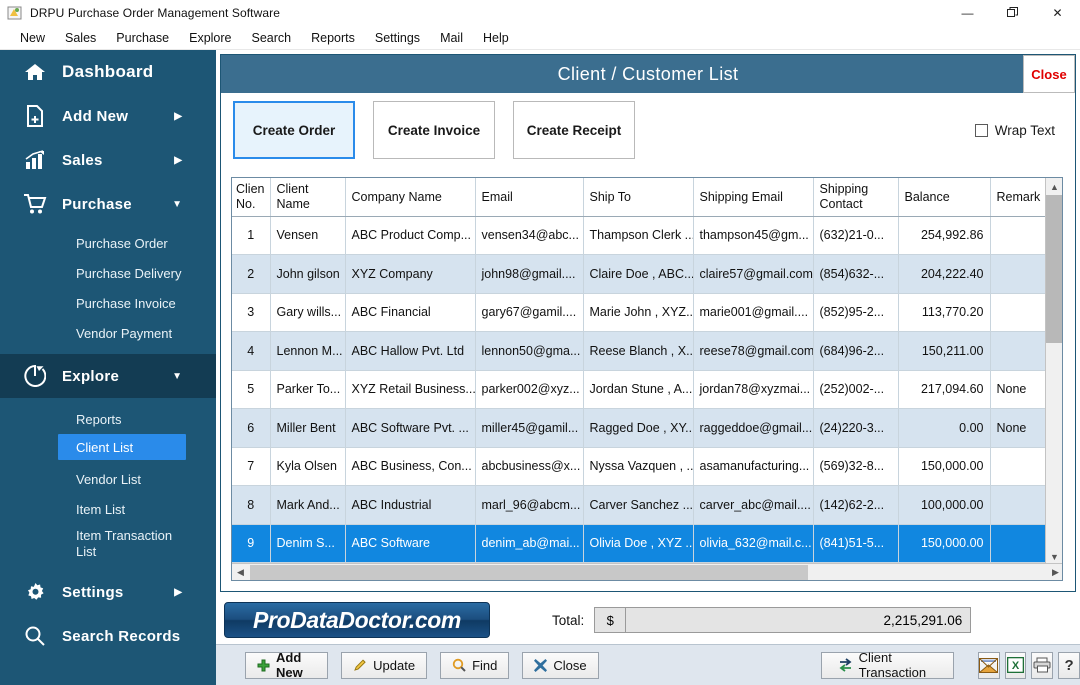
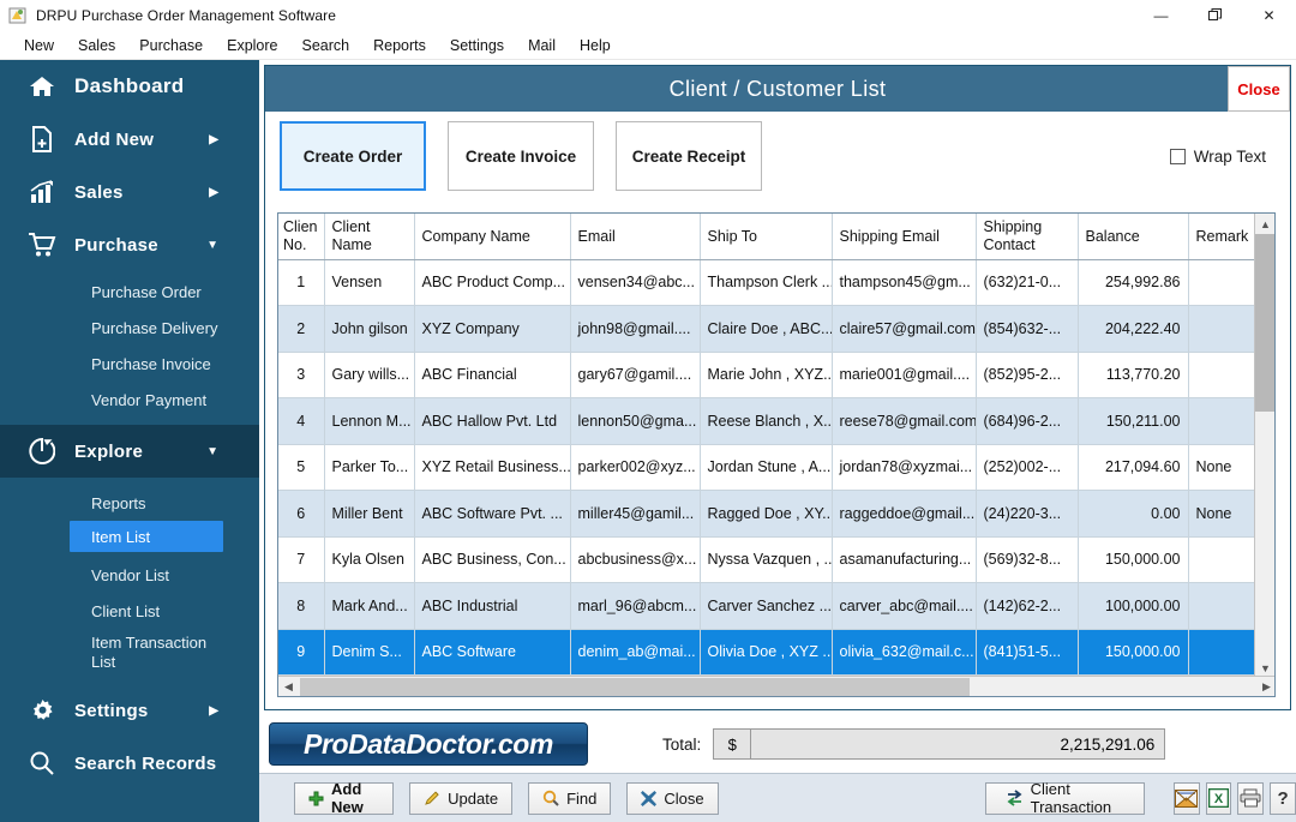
  DRPU Purchase Order Management Software
  —
  ✕
  New
  Sales
  Purchase
  Explore
  Search
  Reports
  Settings
  Mail
  Help
  Dashboard
  Add New
  ▶
  Sales
  ▶
  Purchase
  ▼
  Purchase Order
  Purchase Delivery
  Purchase Invoice
  Vendor Payment
  Explore
  ▼
  Reports
- Client List
+ Item List
  Vendor List
- Item List
+ Client List
  Item Transaction List
  Settings
  ▶
  Search Records
  Client / Customer List
  Close
  Create Order
  Create Invoice
  Create Receipt
  Wrap Text
  Clien No.	Client Name	Company Name	Email	Ship To	Shipping Email	Shipping Contact	Balance	Remark
  1	Vensen	ABC Product Comp...	vensen34@abc...	Thampson Clerk ..	thampson45@gm...	(632)21-0...	254,992.86
  2	John gilson	XYZ Company	john98@gmail....	Claire Doe , ABC..	claire57@gmail.com	(854)632-...	204,222.40
  3	Gary wills...	ABC Financial	gary67@gamil....	Marie John , XYZ..	marie001@gmail....	(852)95-2...	113,770.20
  4	Lennon M...	ABC Hallow Pvt. Ltd	lennon50@gma...	Reese Blanch , X..	reese78@gmail.com	(684)96-2...	150,211.00
  5	Parker To...	XYZ Retail Business...	parker002@xyz...	Jordan Stune , A...	jordan78@xyzmai...	(252)002-...	217,094.60	None
  6	Miller Bent	ABC Software Pvt. ...	miller45@gamil...	Ragged Doe , XY..	raggeddoe@gmail...	(24)220-3...	0.00	None
  7	Kyla Olsen	ABC Business, Con...	abcbusiness@x...	Nyssa Vazquen , ..	asamanufacturing...	(569)32-8...	150,000.00
  8	Mark And...	ABC Industrial	marl_96@abcm...	Carver Sanchez ...	carver_abc@mail....	(142)62-2...	100,000.00
  9	Denim S...	ABC Software	denim_ab@mai...	Olivia Doe , XYZ ..	olivia_632@mail.c...	(841)51-5...	150,000.00
  ▲
  ▼
  ◀
  ▶
  ProDataDoctor.com
  Total:
  $
  2,215,291.06
  Add New
  Update
  Find
  Close
  Client Transaction
  X
  ?
